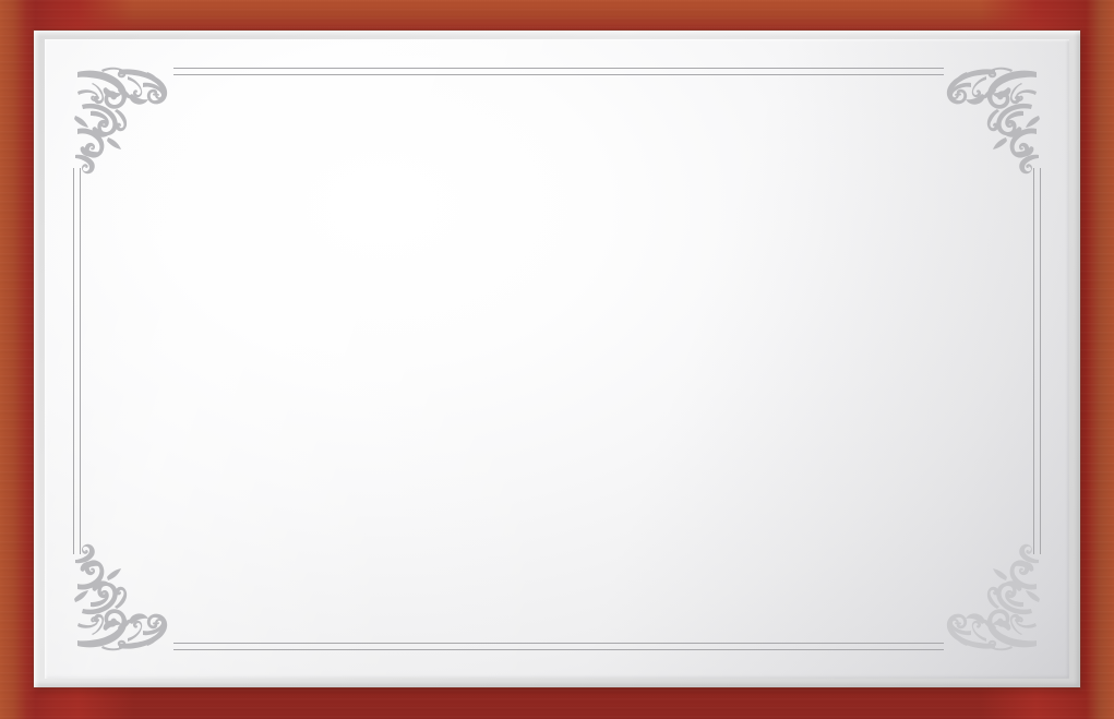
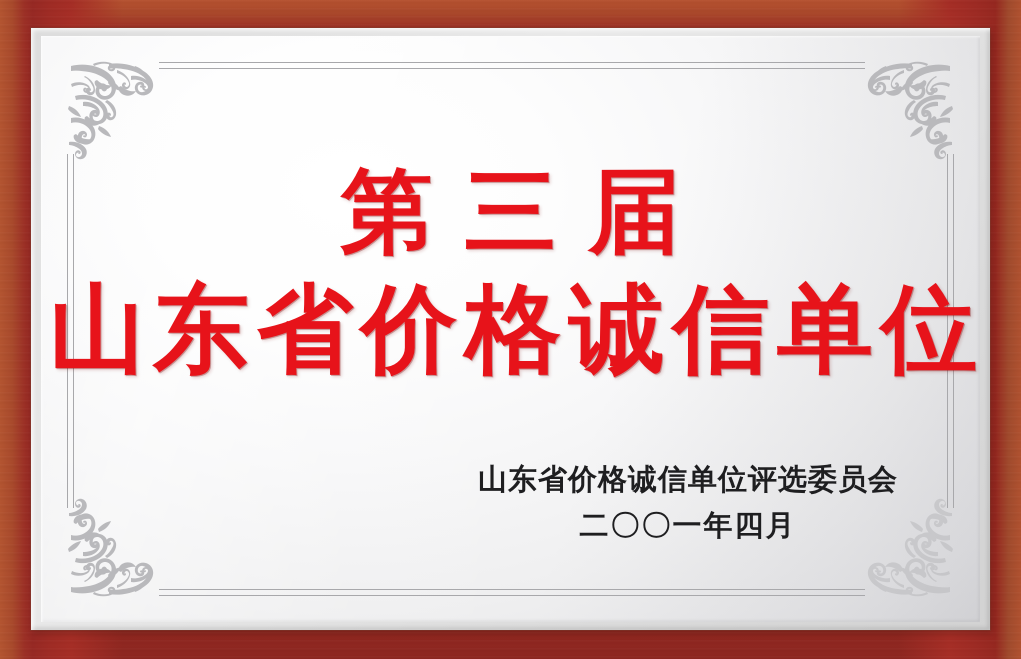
+ 第三届
+ 山东省价格诚信单位
+ 山东省价格诚信单位评选委员会
+ 二〇〇一年四月
